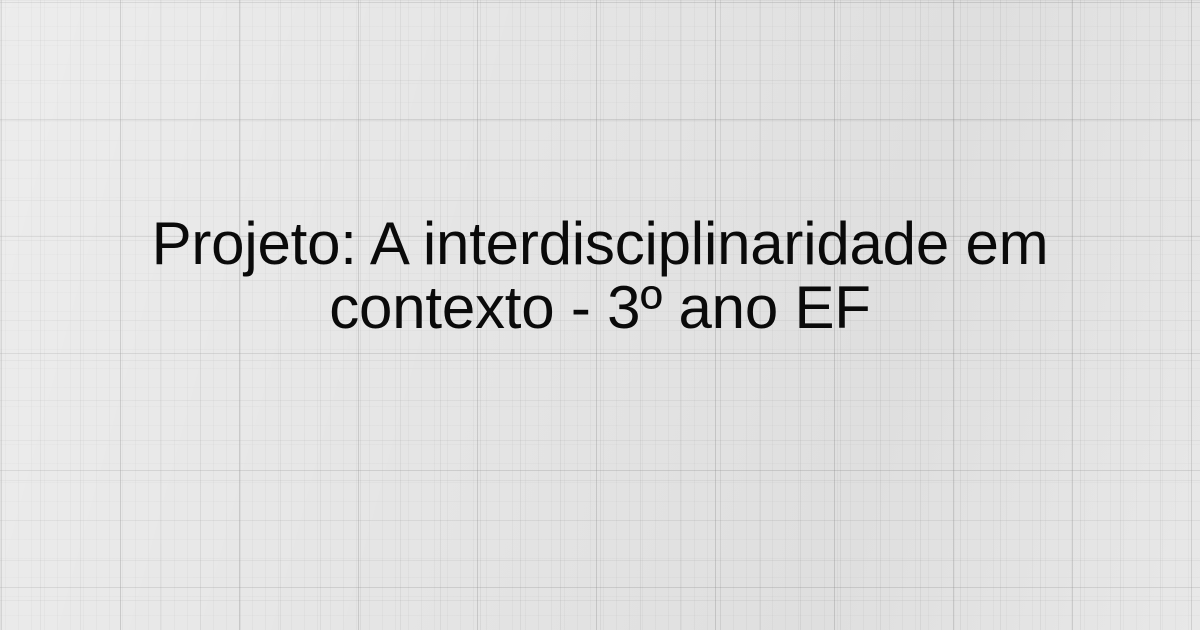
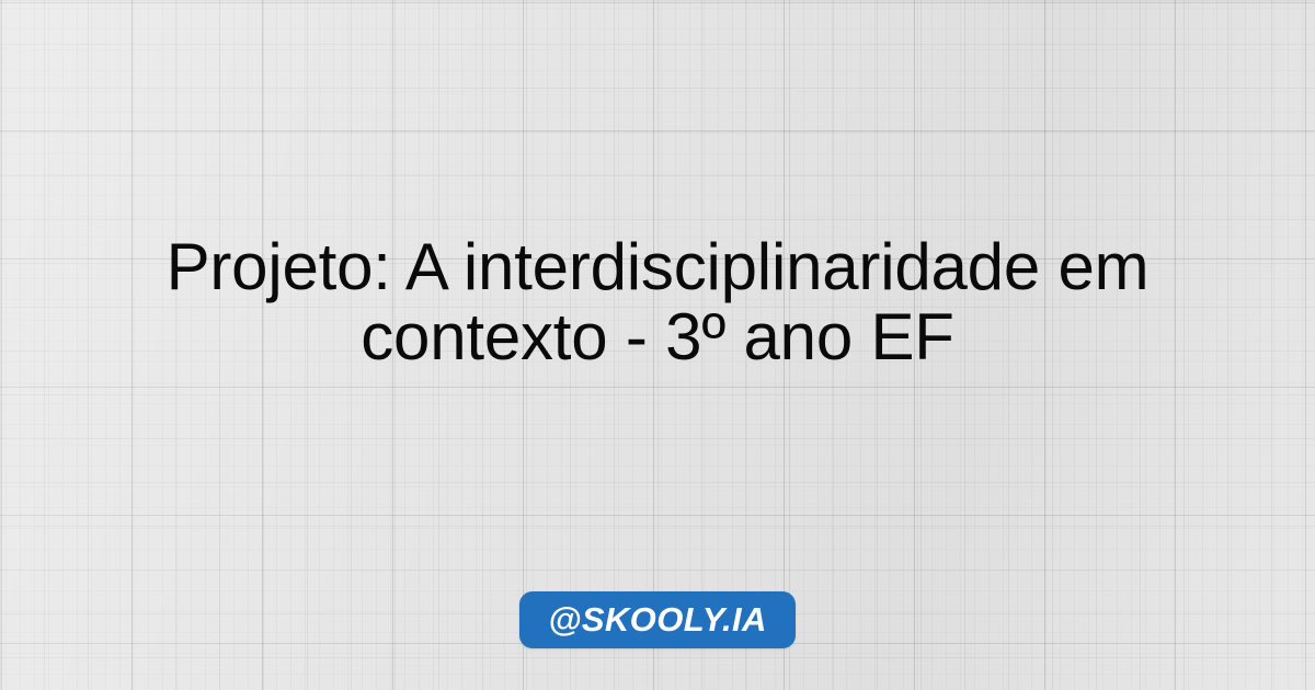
  Projeto: A interdisciplinaridade em contexto - 3º ano EF
+ @SKOOLY.IA
